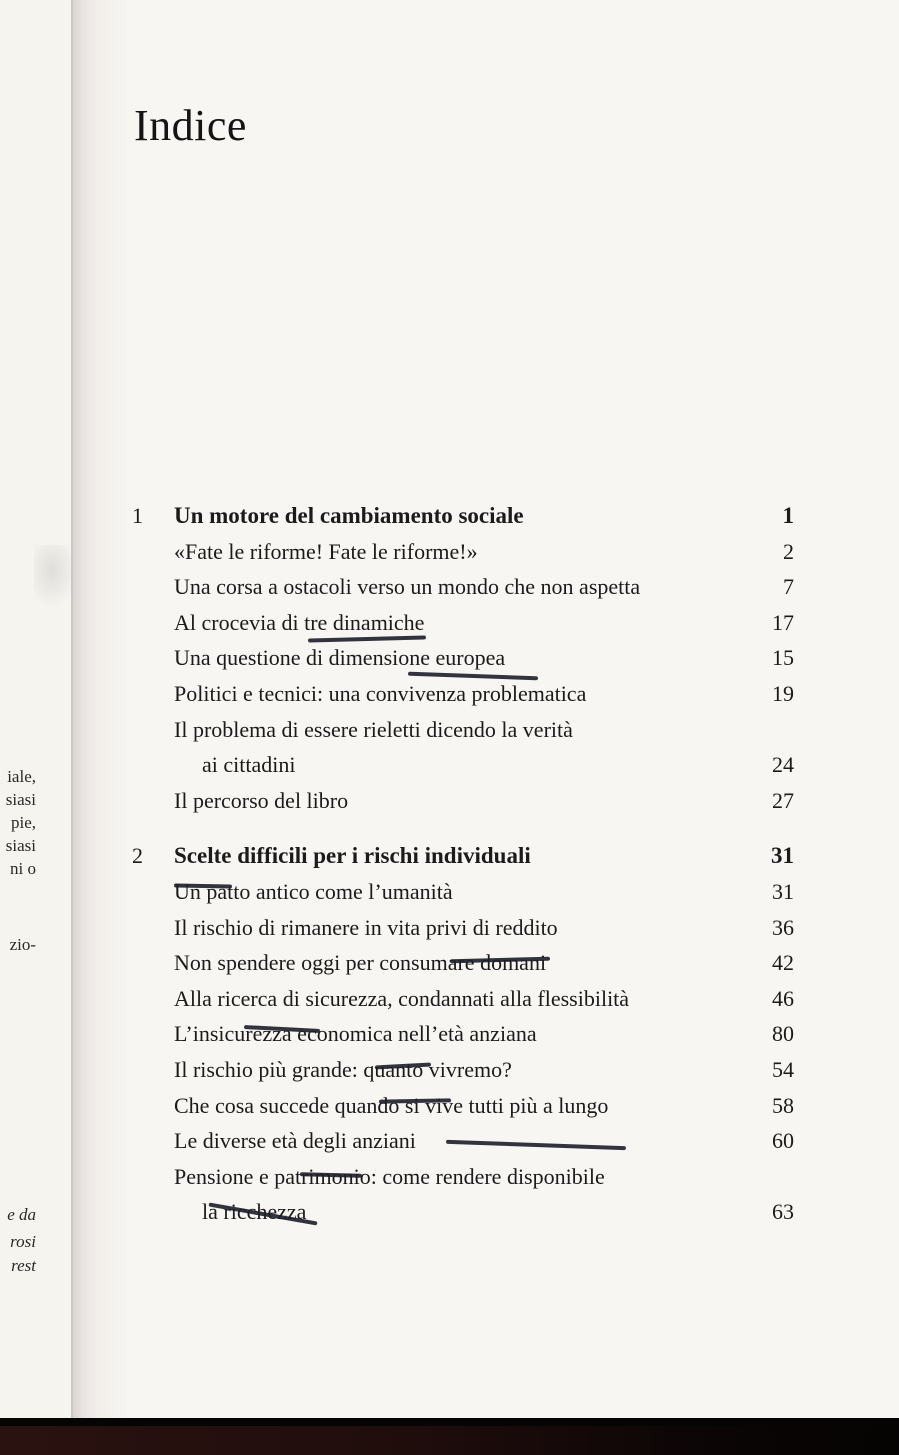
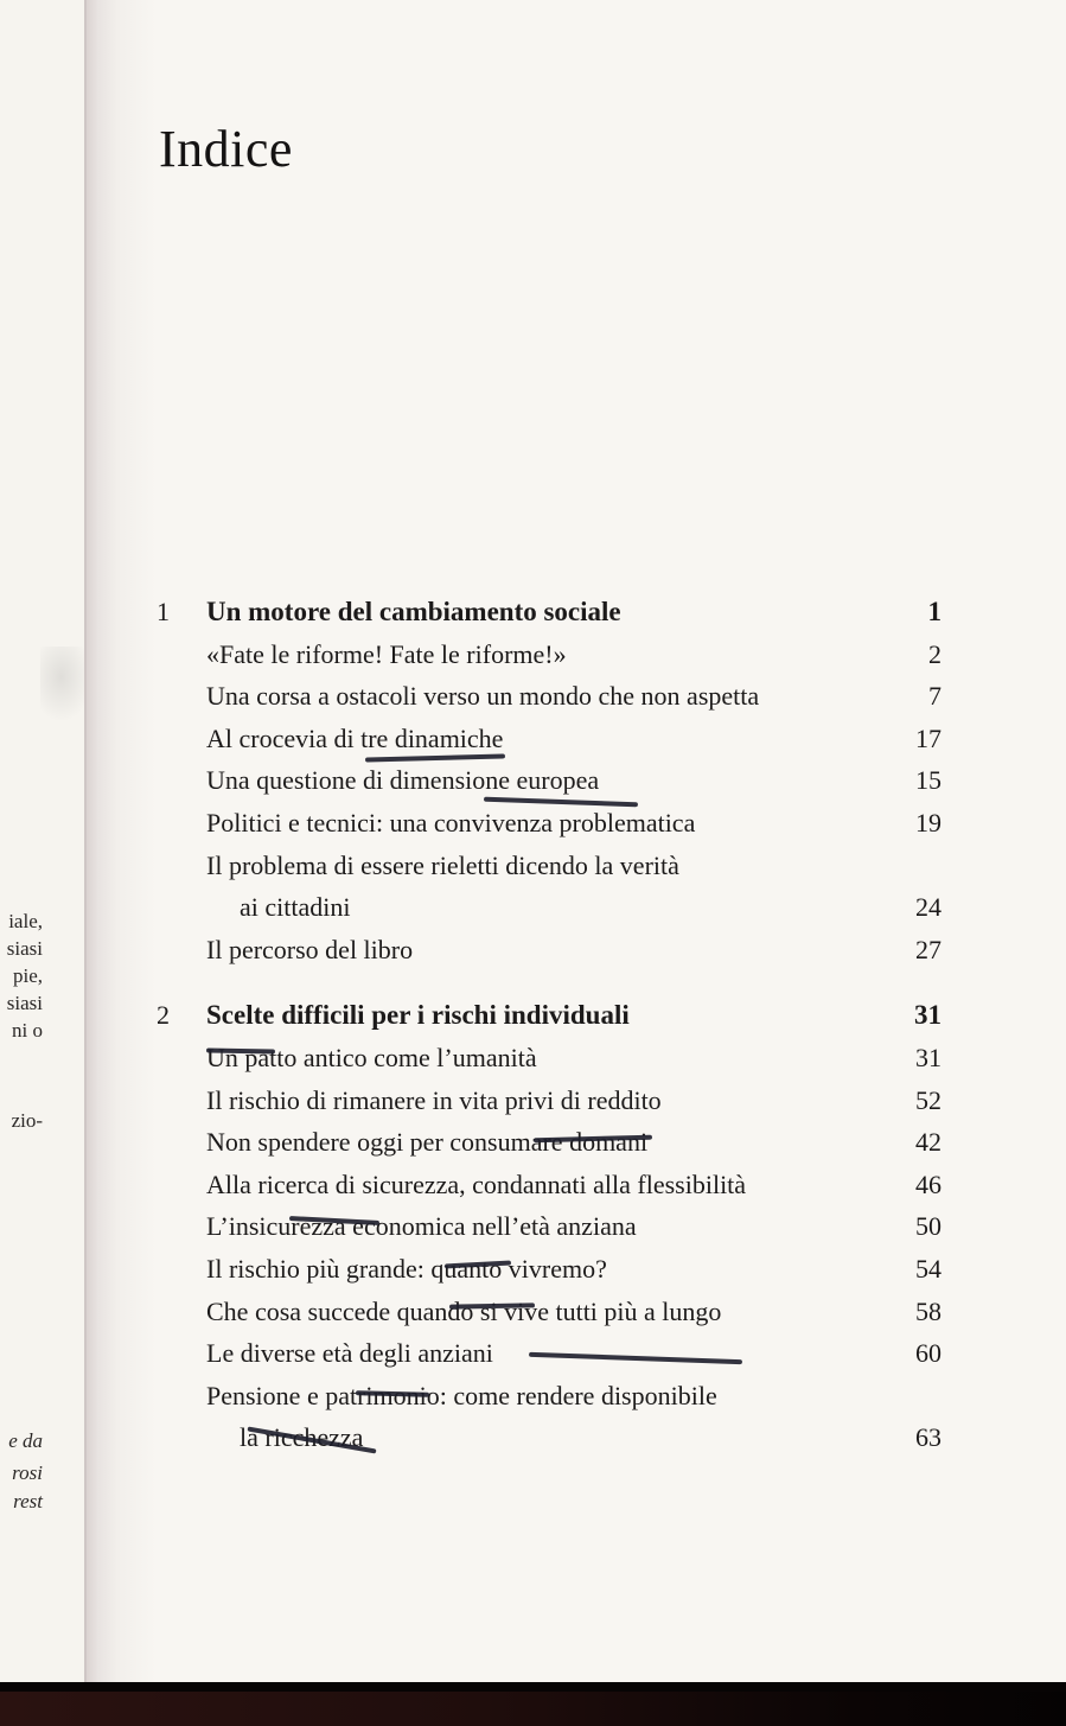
  iale,
  siasi
  pie,
  siasi
  ni o
  zio-
  e da
  rosi
  rest
  Indice
  1
  Un motore del cambiamento sociale
  1
  «Fate le riforme! Fate le riforme!»
  2
  Una corsa a ostacoli verso un mondo che non aspetta
  7
  Al crocevia di tre dinamiche
  17
  Una questione di dimensione europea
  15
  Politici e tecnici: una convivenza problematica
  19
  Il problema di essere rieletti dicendo la verità
  ai cittadini
  24
  Il percorso del libro
  27
  2
  Scelte difficili per i rischi individuali
  31
  Un patto antico come l’umanità
  31
  Il rischio di rimanere in vita privi di reddito
- 36
+ 52
  Non spendere oggi per consum domani
  42
  Alla ricerca di sicurezza, condannati alla flessibilità
  46
  L’insicurezza economica nell’età anziana
- 80
+ 50
  Il rischio più grande: quanto vivremo?
  54
  Che cosa succede quando si vive tutti più a lungo
  58
  Le diverse età degli anziani
  60
  Pensione e pato: come rendere disponibile
  la riezza
  63
